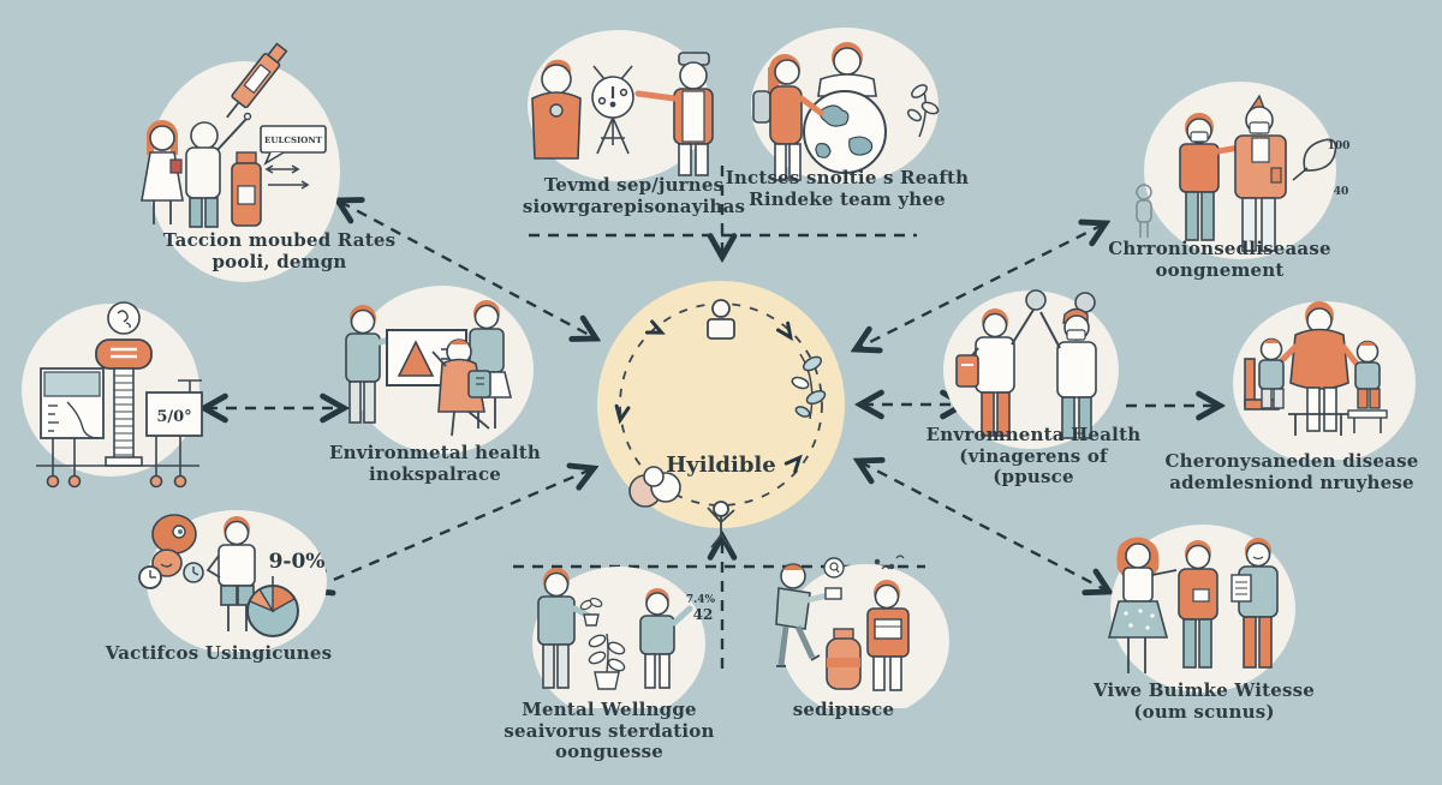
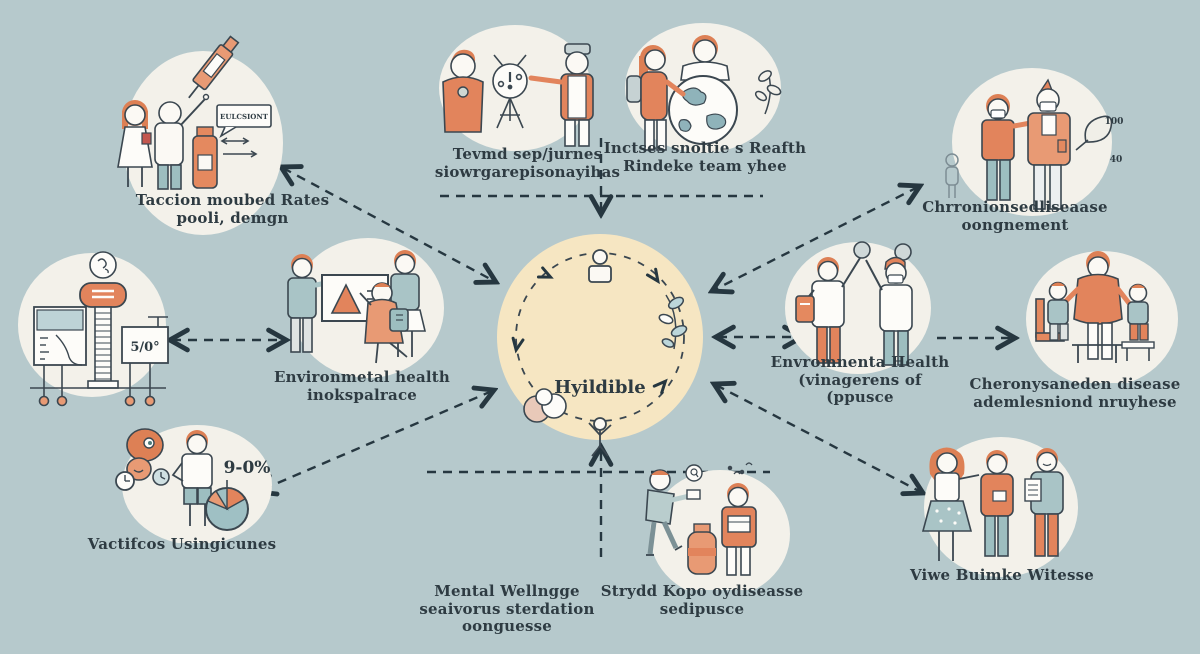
  Hyildible
  EULCSIONT
  Taccion moubed Rates
  pooli, demgn
  Tevmd sep/jurnes
  siowrgarepisonayihas
  Inctses snoltie s Reafth
  Rindeke team yhee
  100
  40
  Chrronionsedliseaase
  oongnement
  5/0°
  Environmetal health
  inokspalrace
  9-0%
  Vactifcos Usingicunes
- 7.4%
- 42
  Mental Wellngge
  seaivorus sterdation
  oonguesse
+ Strydd Kopo oydiseasse
  sedipusce
  Envromnenta Health
  (vinagerens of
  (ppusce
  Cheronysaneden disease
  ademlesniond nruyhese
  Viwe Buimke Witesse
- (oum scunus)
